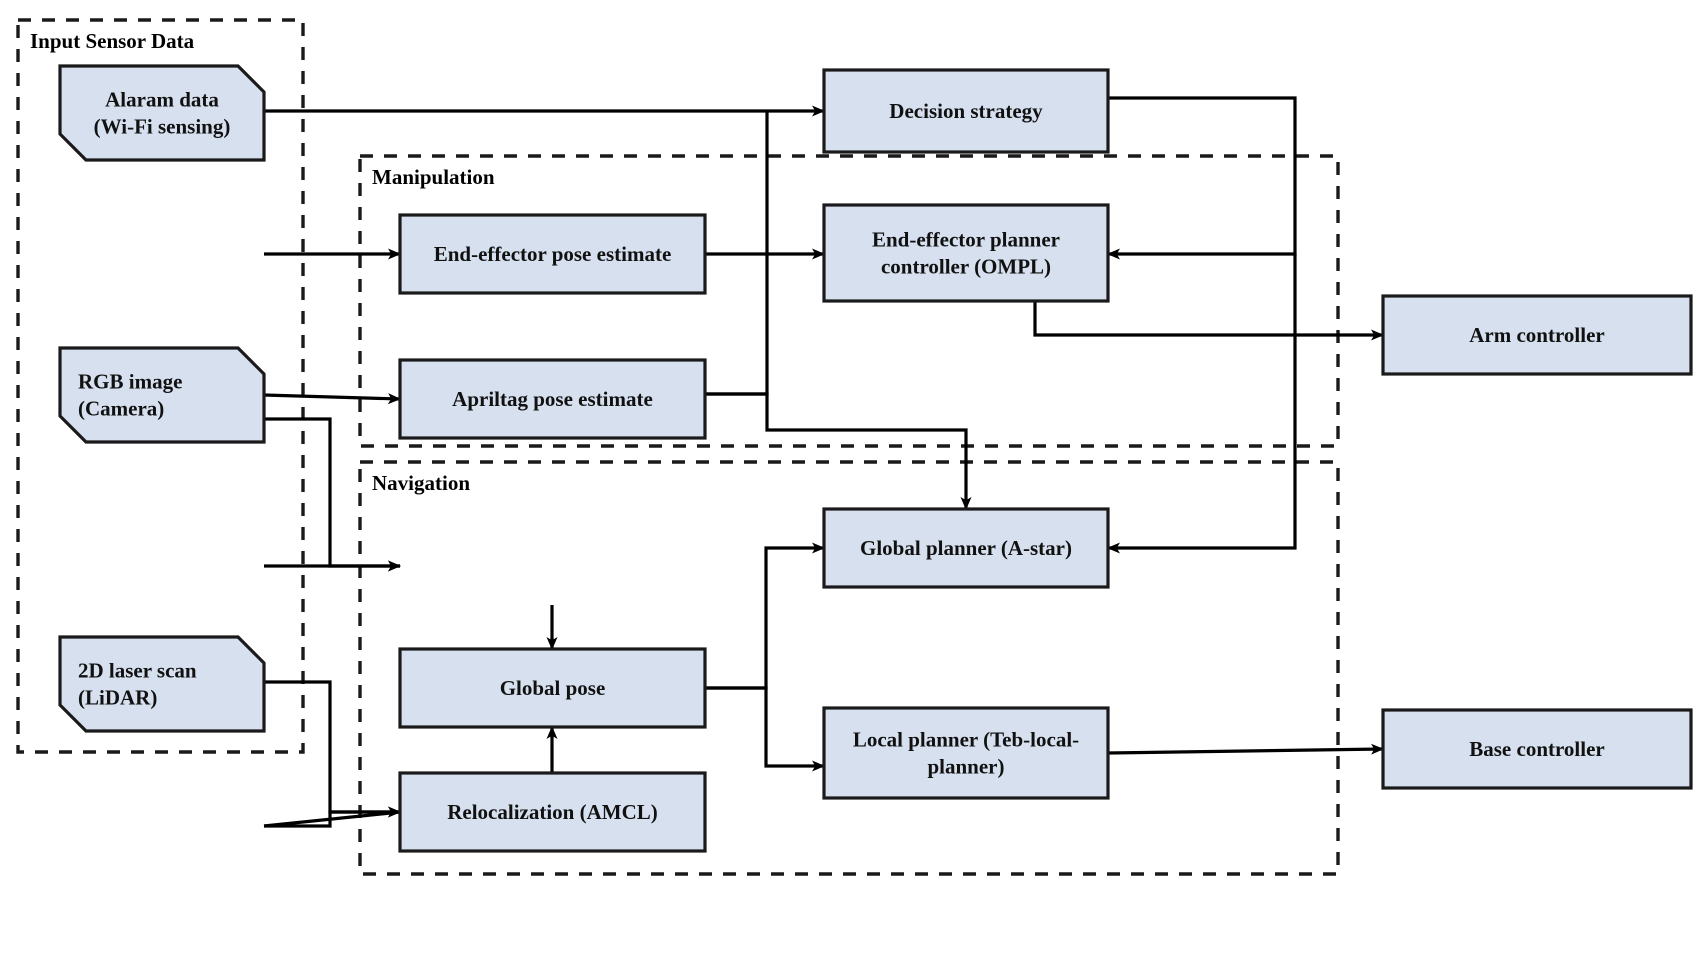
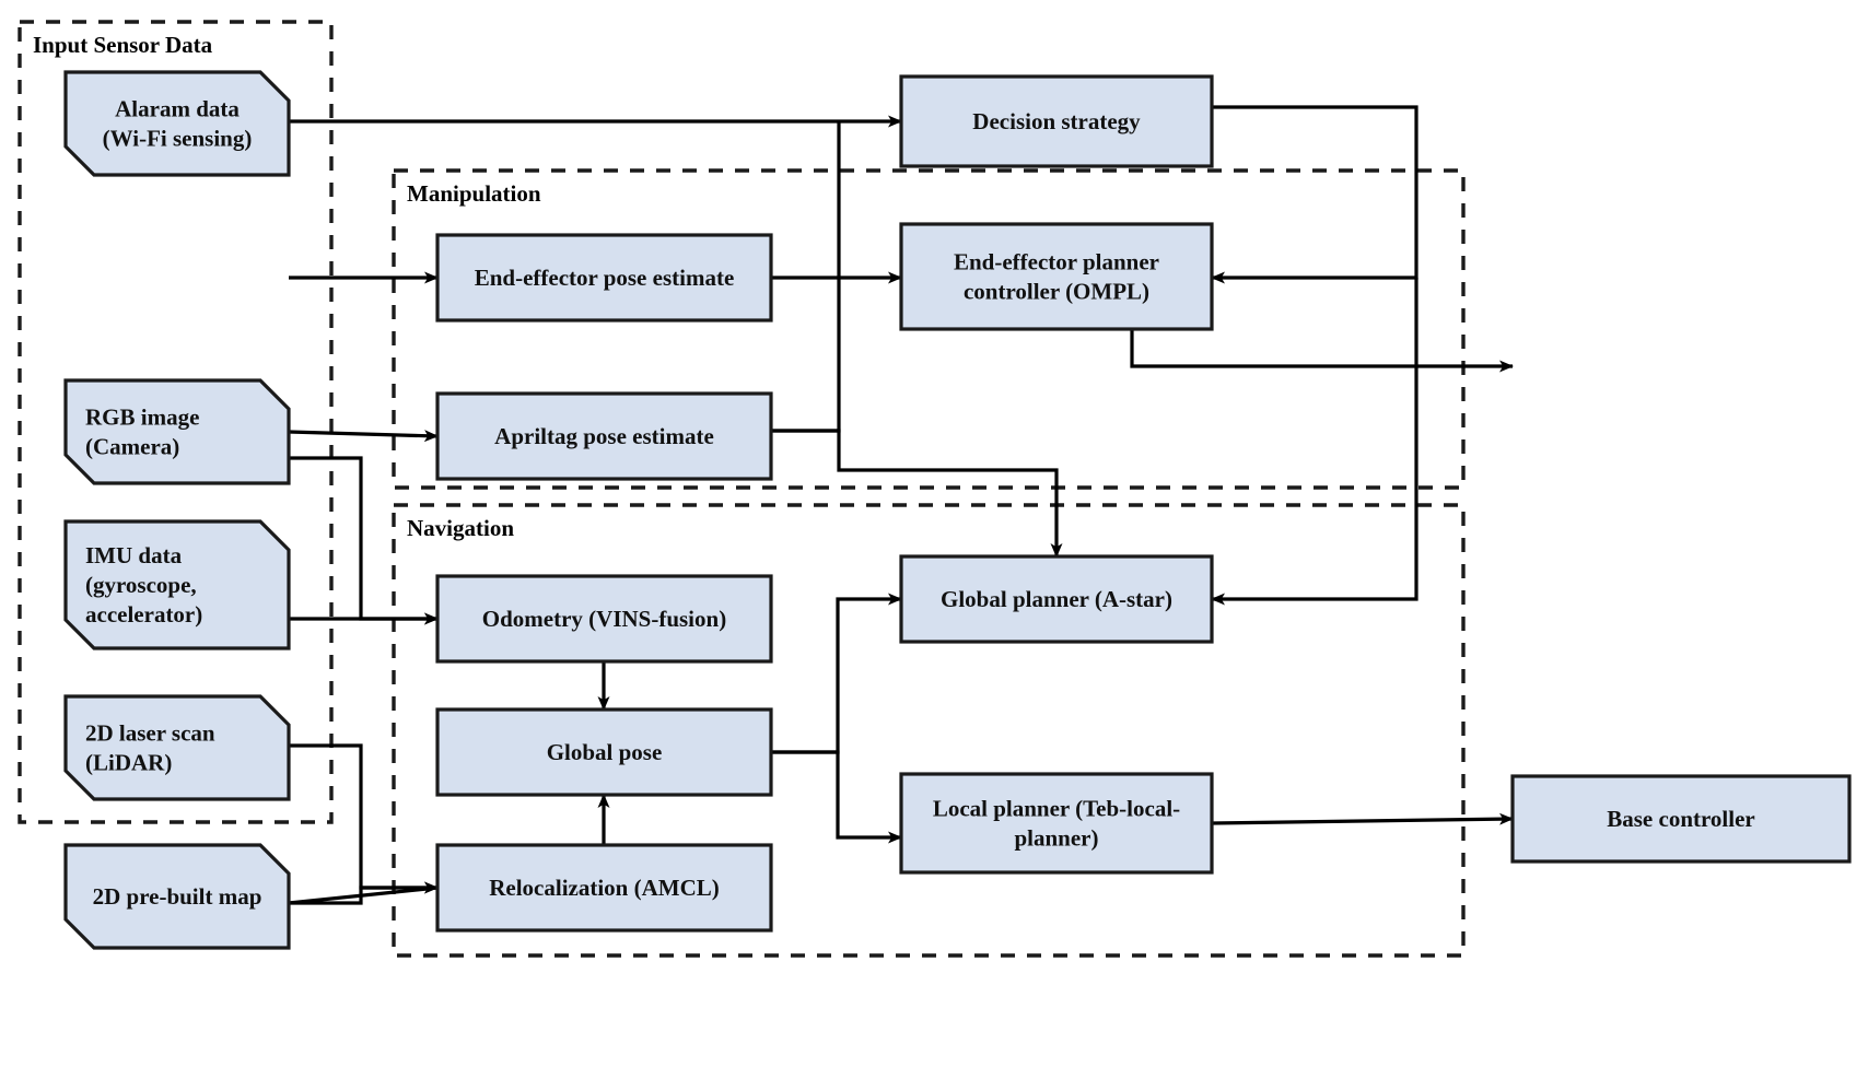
  Input Sensor Data
  Manipulation
  Navigation
  Alaram data
  (Wi-Fi sensing)
  RGB image
  (Camera)
+ IMU data
+ (gyroscope,
+ accelerator)
  2D laser scan
  (LiDAR)
+ 2D pre-built map
  End-effector pose estimate
  Apriltag pose estimate
  Decision strategy
  End-effector planner
  controller (OMPL)
+ Odometry (VINS-fusion)
  Global pose
  Relocalization (AMCL)
  Global planner (A-star)
  Local planner (Teb-local-
  planner)
- Arm controller
  Base controller
